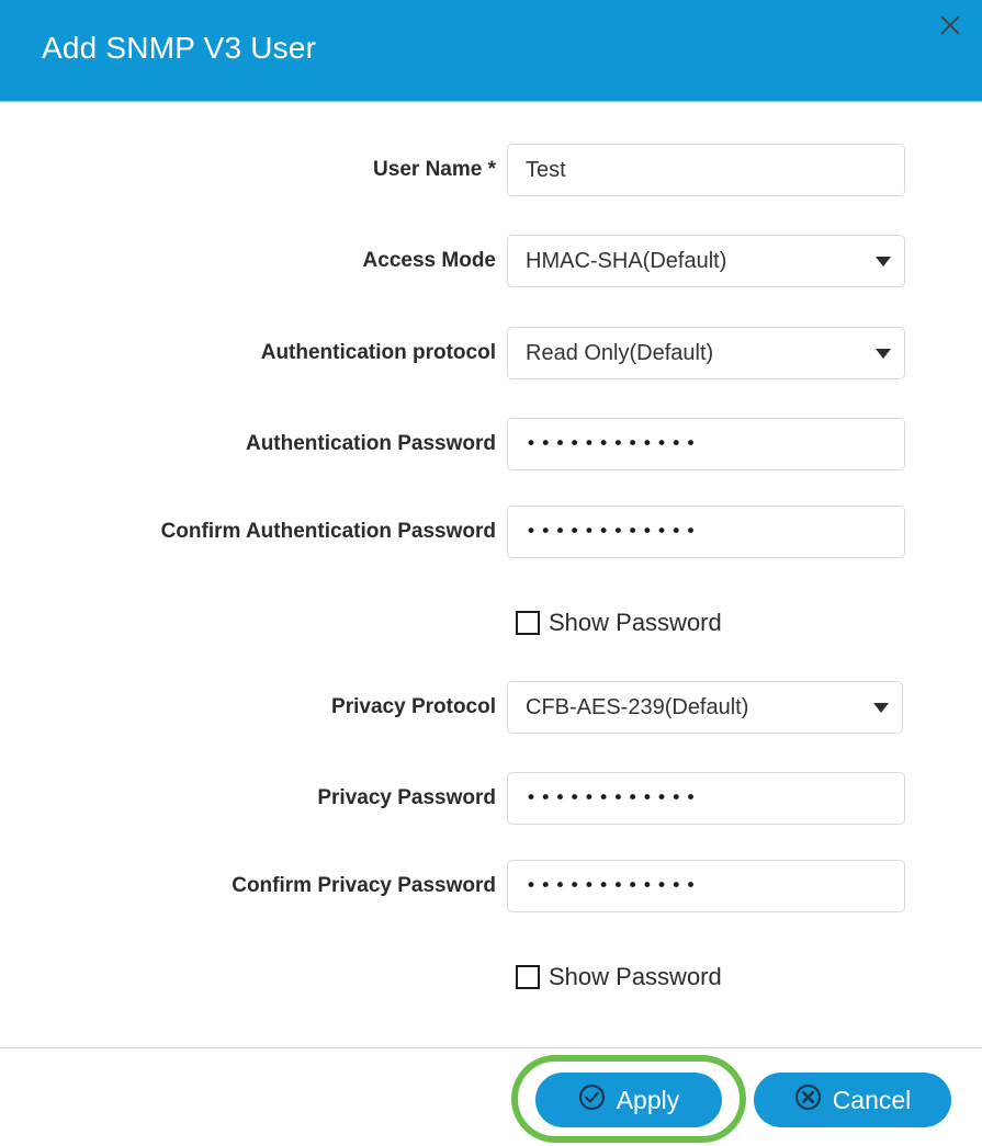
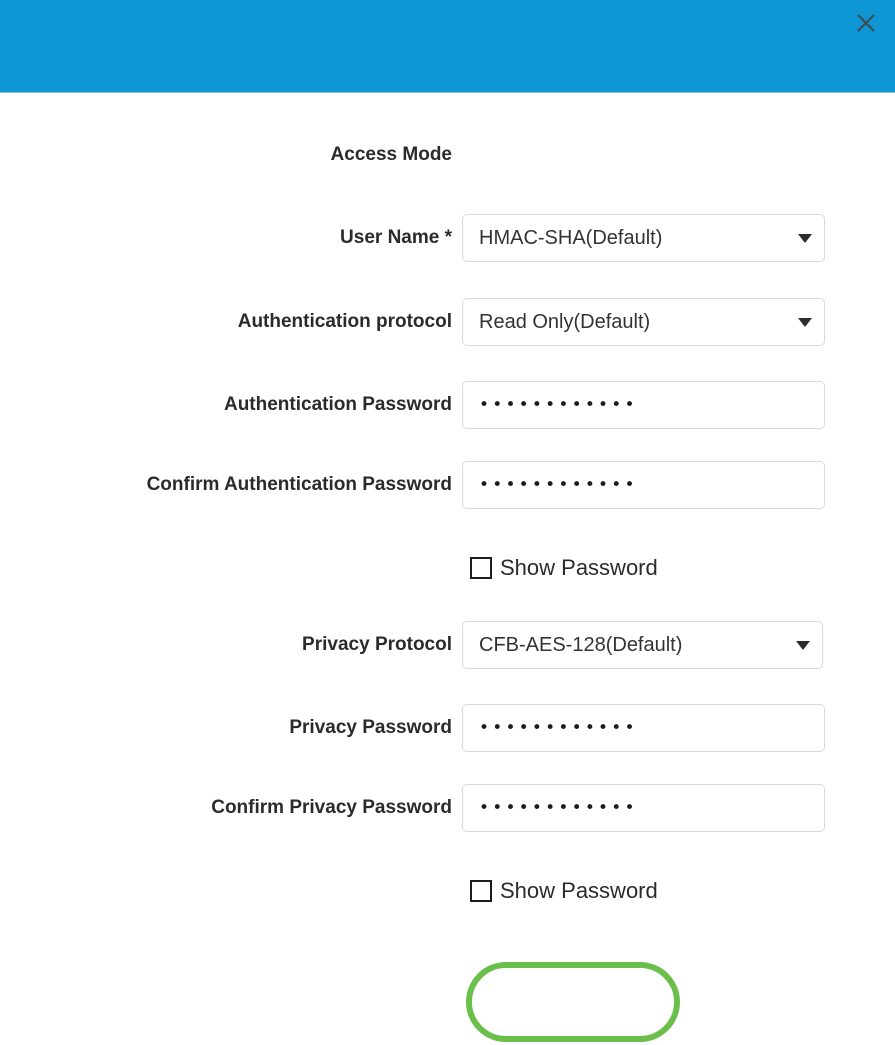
- Add SNMP V3 User
- User Name *
+ Access Mode
- Test
- Access Mode
+ User Name *
  HMAC-SHA(Default)
  Authentication protocol
  Read Only(Default)
  Authentication Password
  ••••••••••••
  Confirm Authentication Password
  ••••••••••••
  Show Password
  Privacy Protocol
- CFB-AES-239(Default)
+ CFB-AES-128(Default)
  Privacy Password
  ••••••••••••
  Confirm Privacy Password
  ••••••••••••
  Show Password
- Apply
- Cancel
